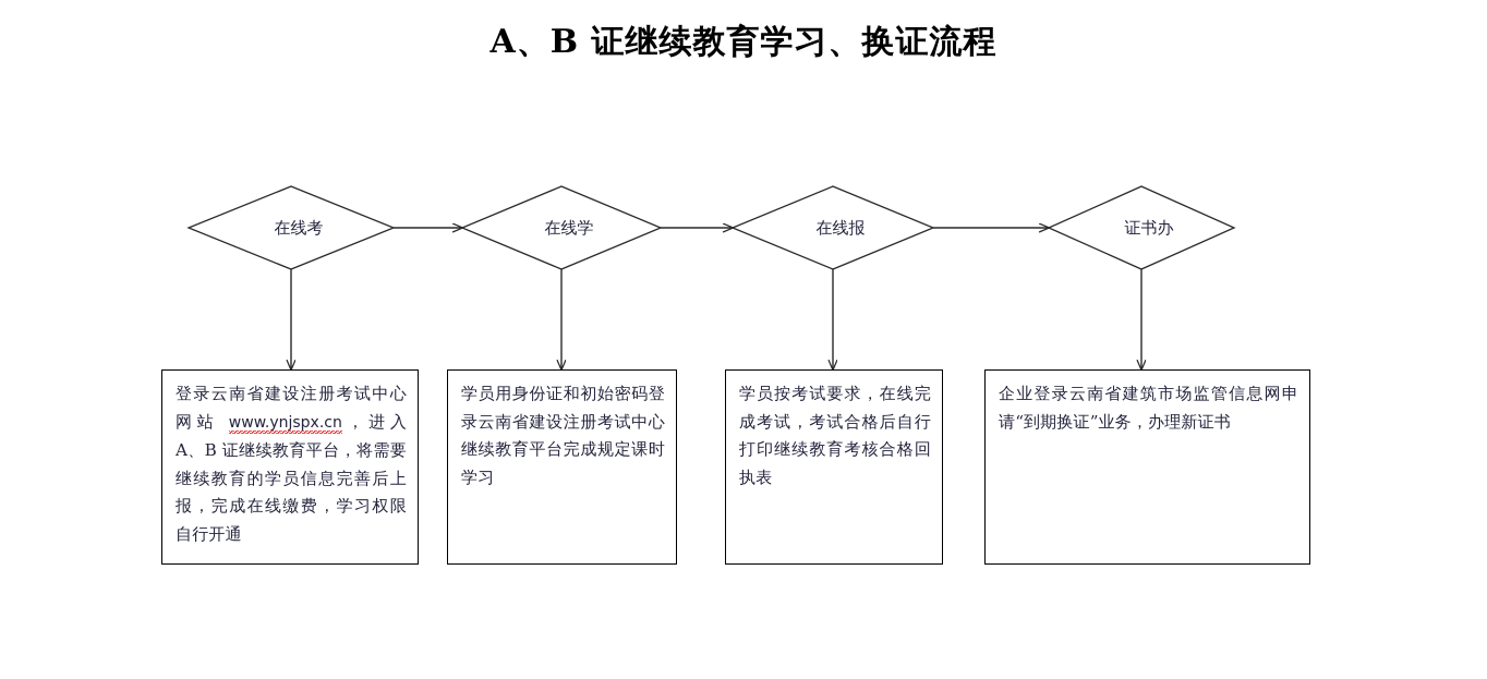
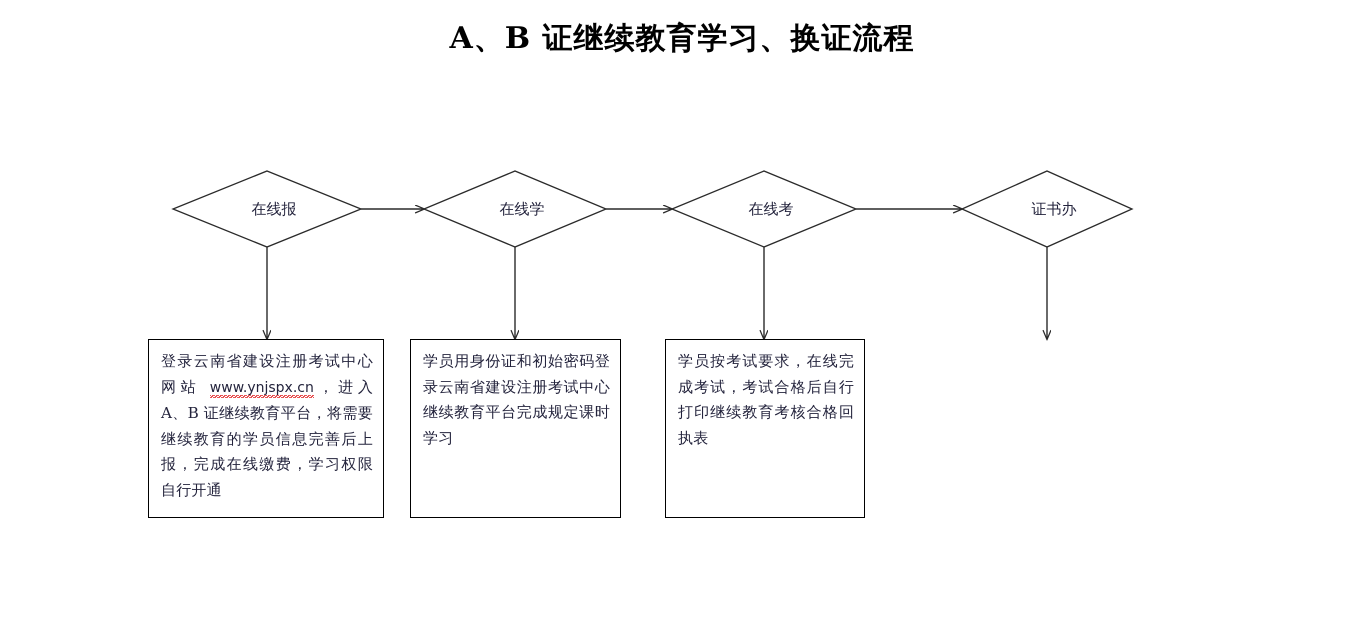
  A、B 证继续教育学习、换证流程
- 在线考
+ 在线报
  在线学
- 在线报
+ 在线考
  证书办
  登录云南省建设注册考试中心网站 www.ynjspx.cn，进入 A、B 证继续教育平台，将需要继续教育的学员信息完善后上报，完成在线缴费，学习权限自行开通
  学员用身份证和初始密码登录云南省建设注册考试中心继续教育平台完成规定课时学习
  学员按考试要求，在线完成考试，考试合格后自行打印继续教育考核合格回执表
- 企业登录云南省建筑市场监管信息网申请“到期换证”业务，办理新证书
